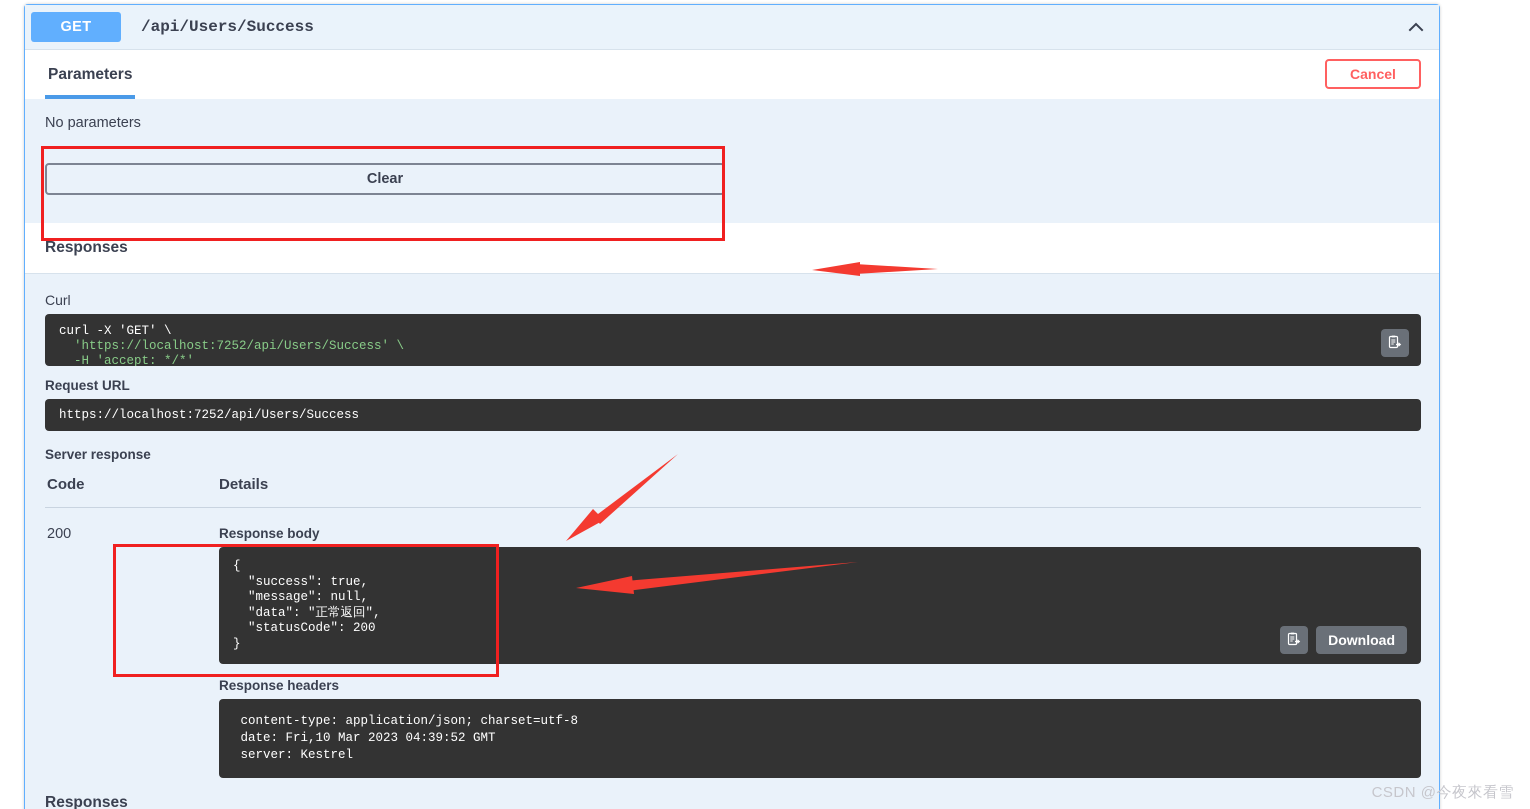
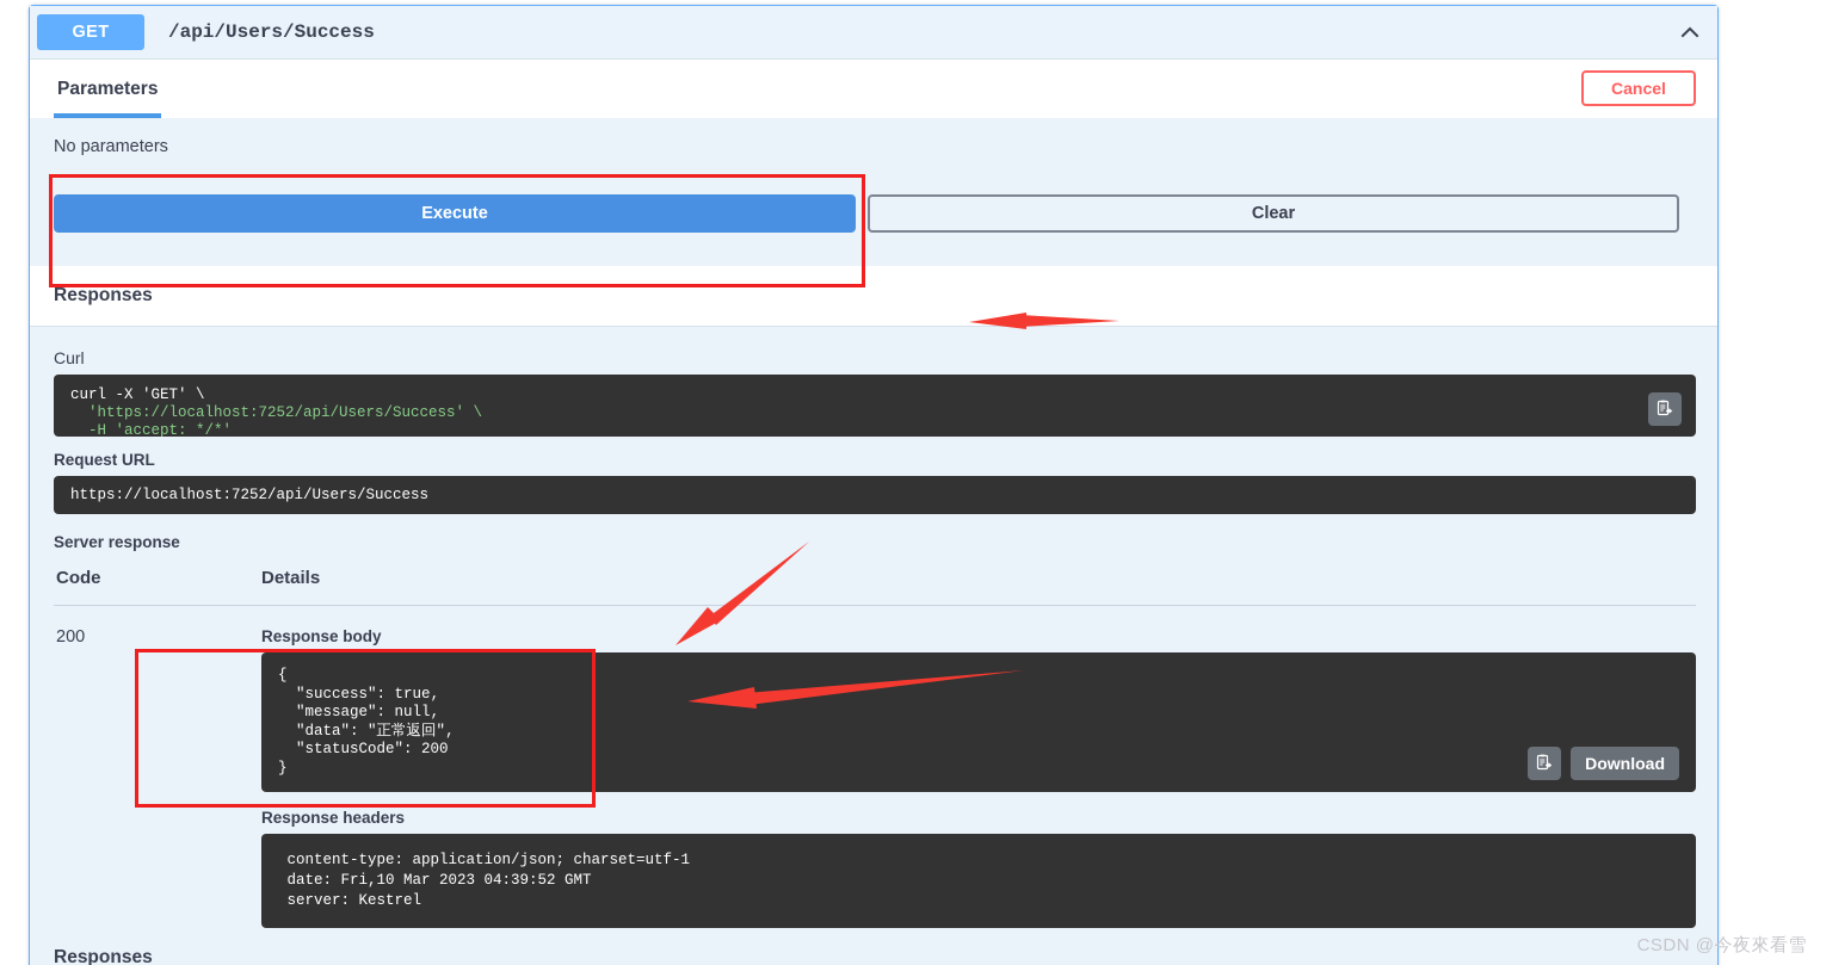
  GET
  /api/Users/Success
  Parameters
  Cancel
  No parameters
+ Execute
  Clear
  Responses
  Curl
  curl -X 'GET' \ 'https://localhost:7252/api/Users/Success' \ -H 'accept: */*'
  Request URL
  https://localhost:7252/api/Users/Success
  Server response
  Code	Details
- 200	Response body { "success": true, "message": null, "data": "正常返回", "statusCode": 200 } Download Response headers content-type: application/json; charset=utf-8 date: Fri,10 Mar 2023 04:39:52 GMT server: Kestrel
+ 200	Response body { "success": true, "message": null, "data": "正常返回", "statusCode": 200 } Download Response headers content-type: application/json; charset=utf-1 date: Fri,10 Mar 2023 04:39:52 GMT server: Kestrel
  Responses
  CSDN @今夜來看雪
